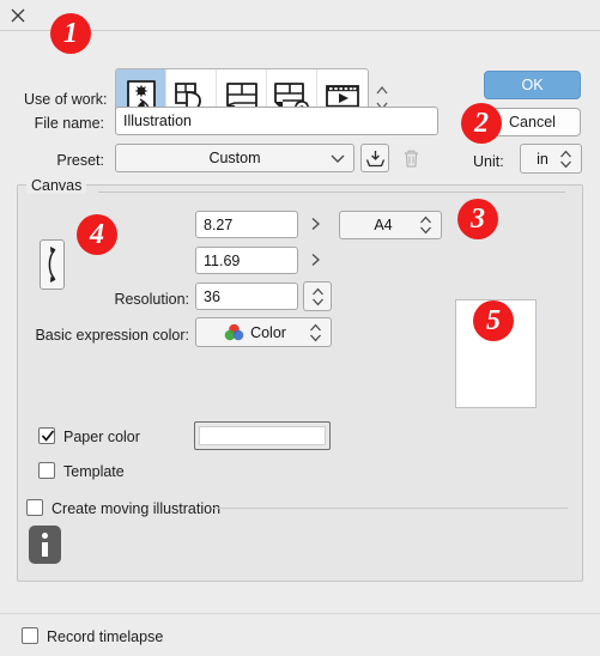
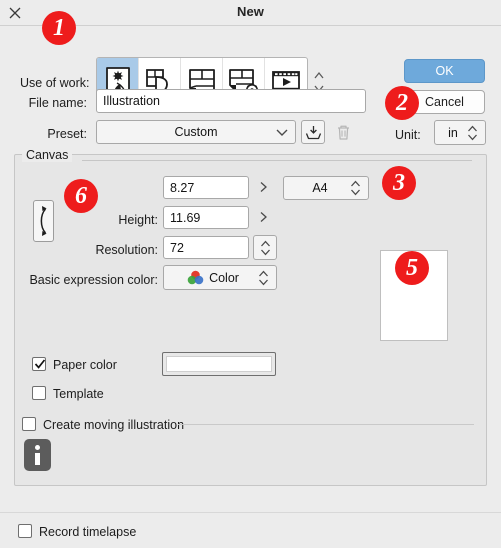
+ New
  Use of work:
  OK
  Cancel
  File name:
  Illustration
  Preset:
  Custom
  Unit:
  in
  Canvas
  8.27
  A4
+ Height:
  11.69
  Resolution:
- 36
+ 72
  Basic expression color:
  Color
  Paper color
  Template
  Create moving illustration
  Record timelapse
  1
  2
  3
- 4
+ 6
  5
